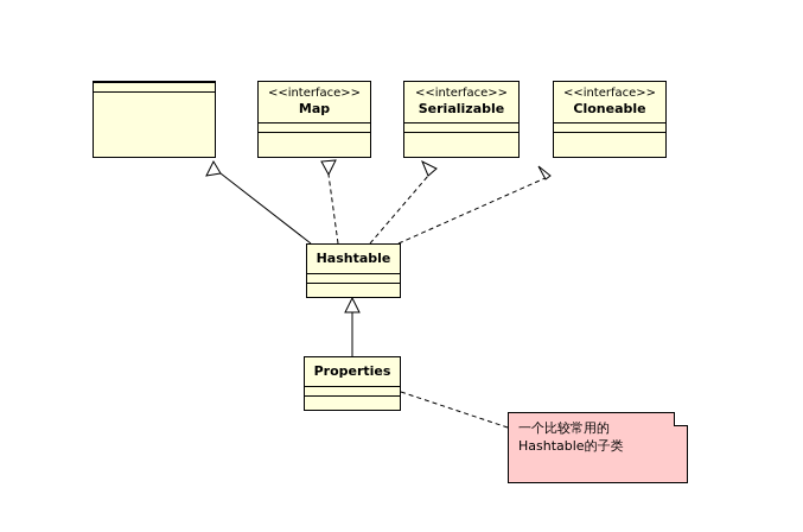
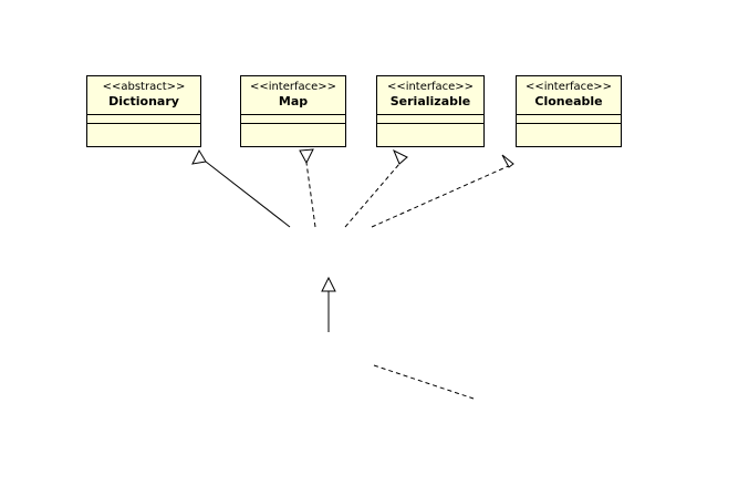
+ <<abstract>>
+ Dictionary
  <<interface>>
  Map
  <<interface>>
  Serializable
  <<interface>>
  Cloneable
- Hashtable
- Properties
- 一个比较常用的
- Hashtable的子类
